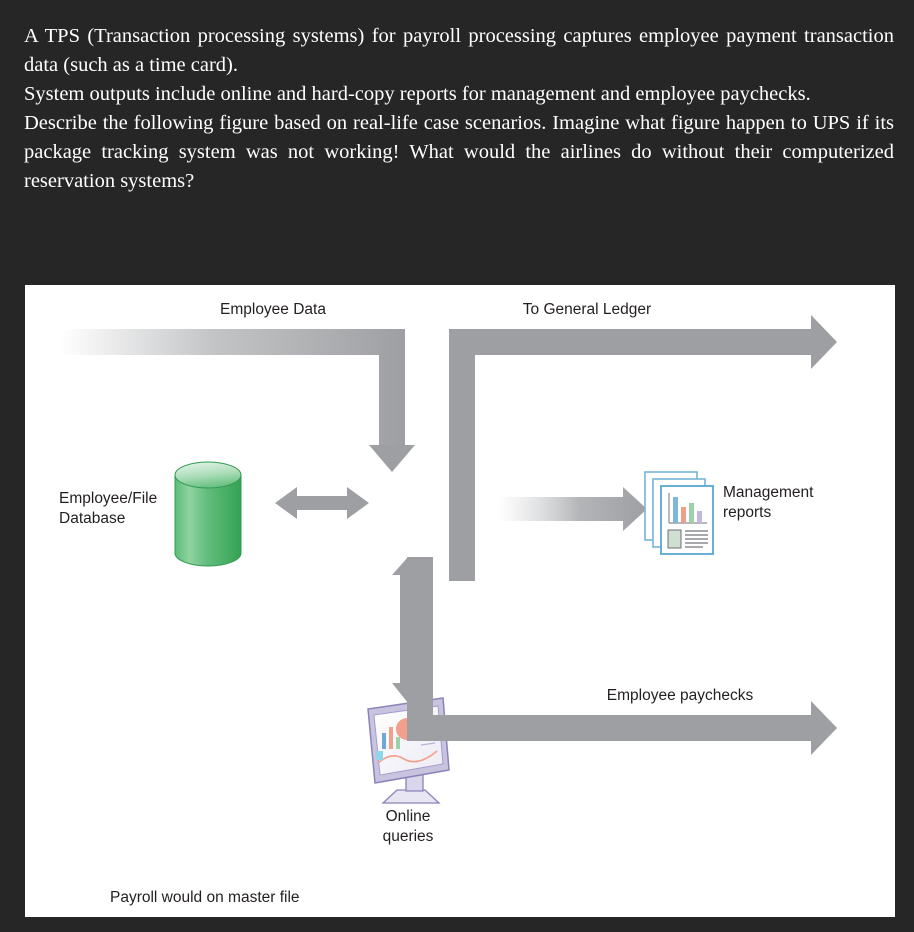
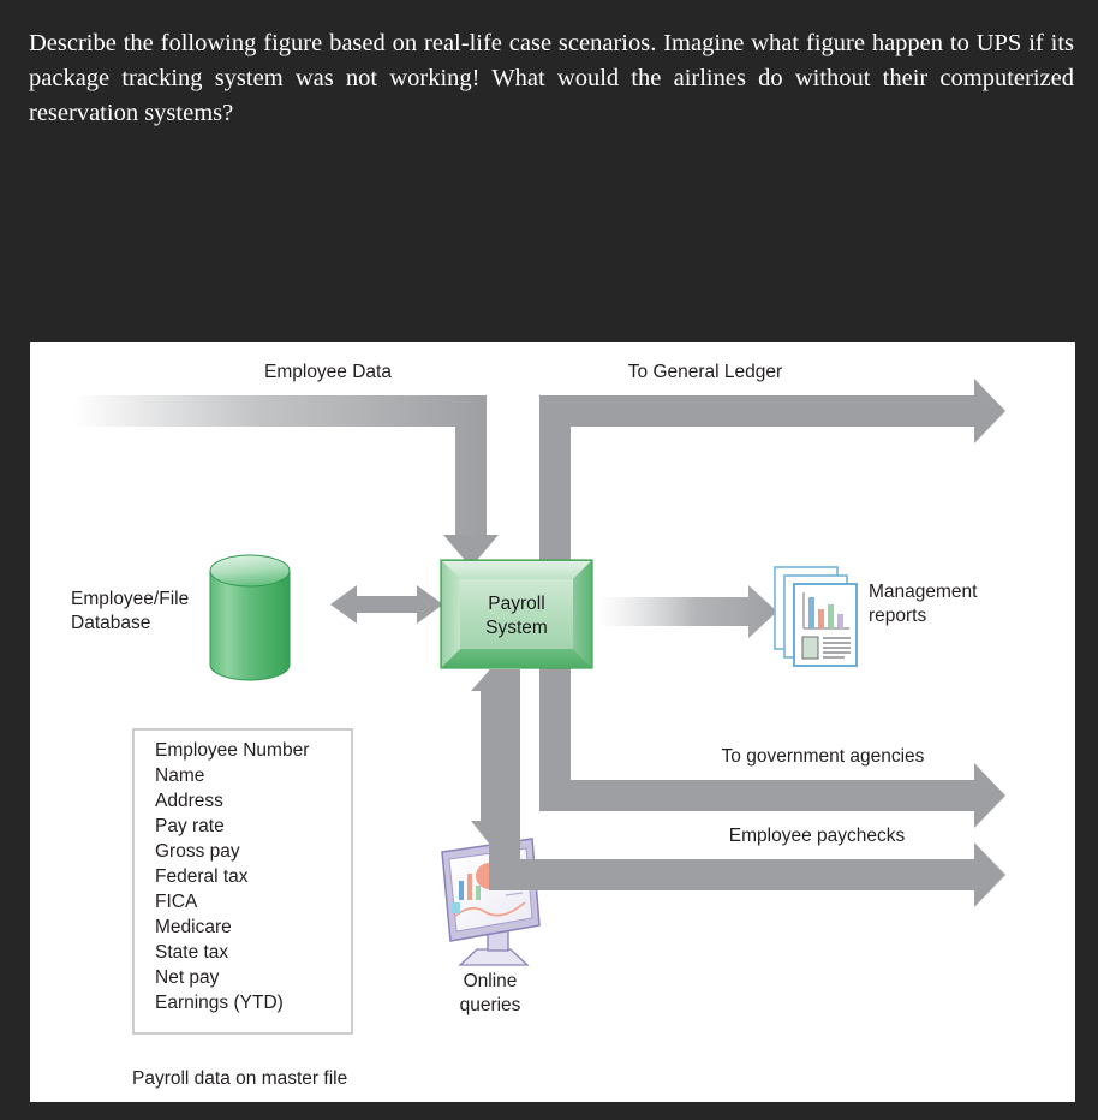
- A TPS (Transaction processing systems) for payroll processing captures employee payment transaction data (such as a time card).
- System outputs include online and hard-copy reports for management and employee paychecks.
  Describe the following figure based on real-life case scenarios. Imagine what figure happen to UPS if its package tracking system was not working! What would the airlines do without their computerized reservation systems?
  Employee Data
  To General Ledger
  Employee/File
  Database
+ Payroll
+ System
  Management
  reports
  Online
  queries
+ To government agencies
  Employee paychecks
+ Employee Number
+ Name
+ Address
+ Pay rate
+ Gross pay
+ Federal tax
+ FICA
+ Medicare
+ State tax
+ Net pay
+ Earnings (YTD)
- Payroll would on master file
+ Payroll data on master file
